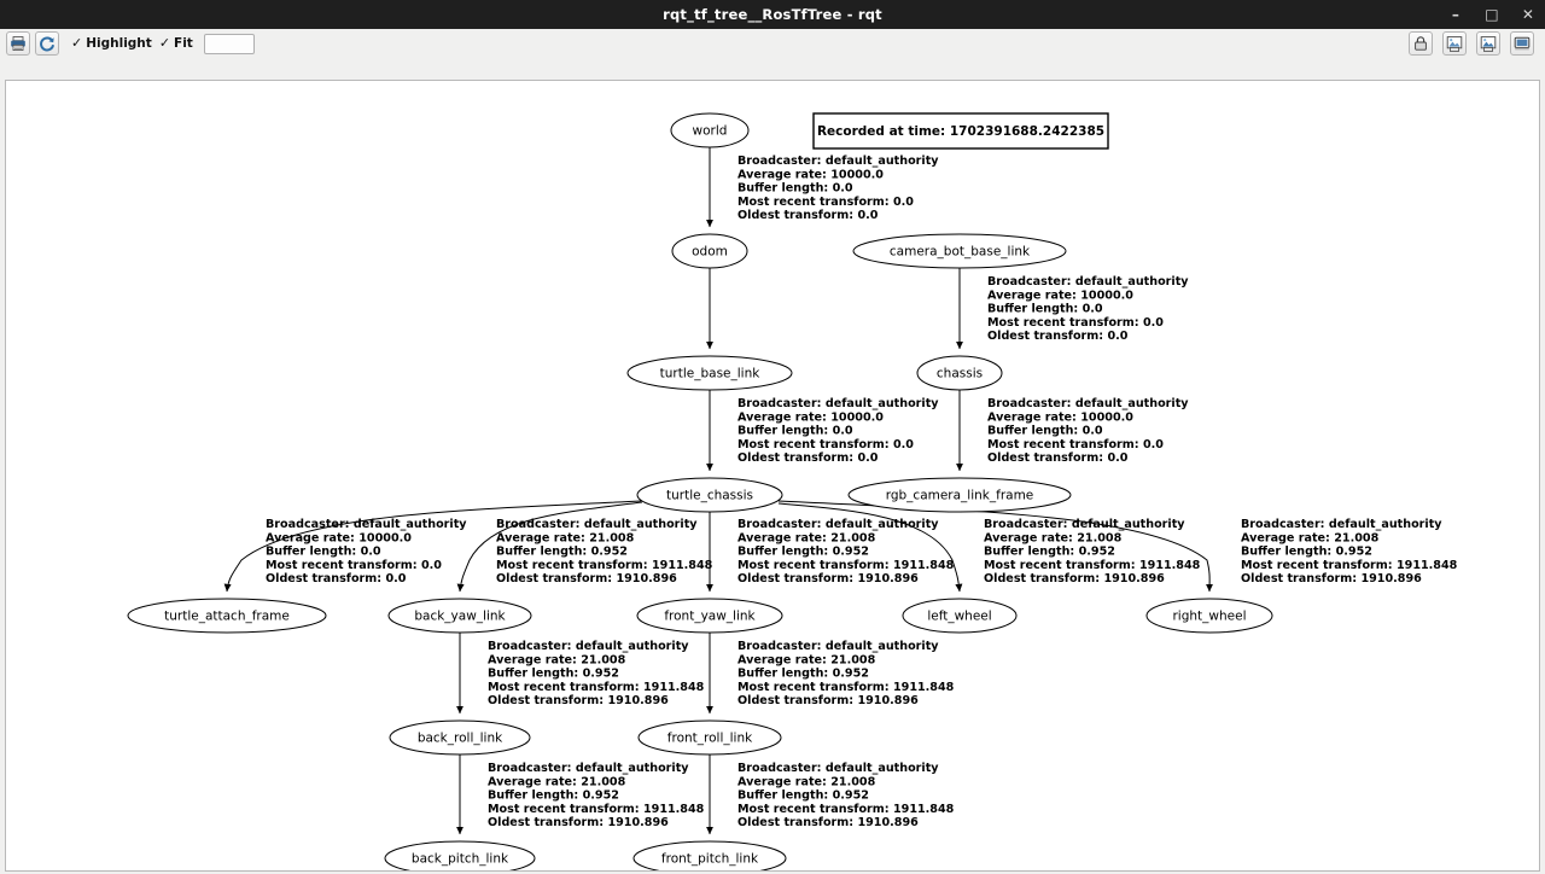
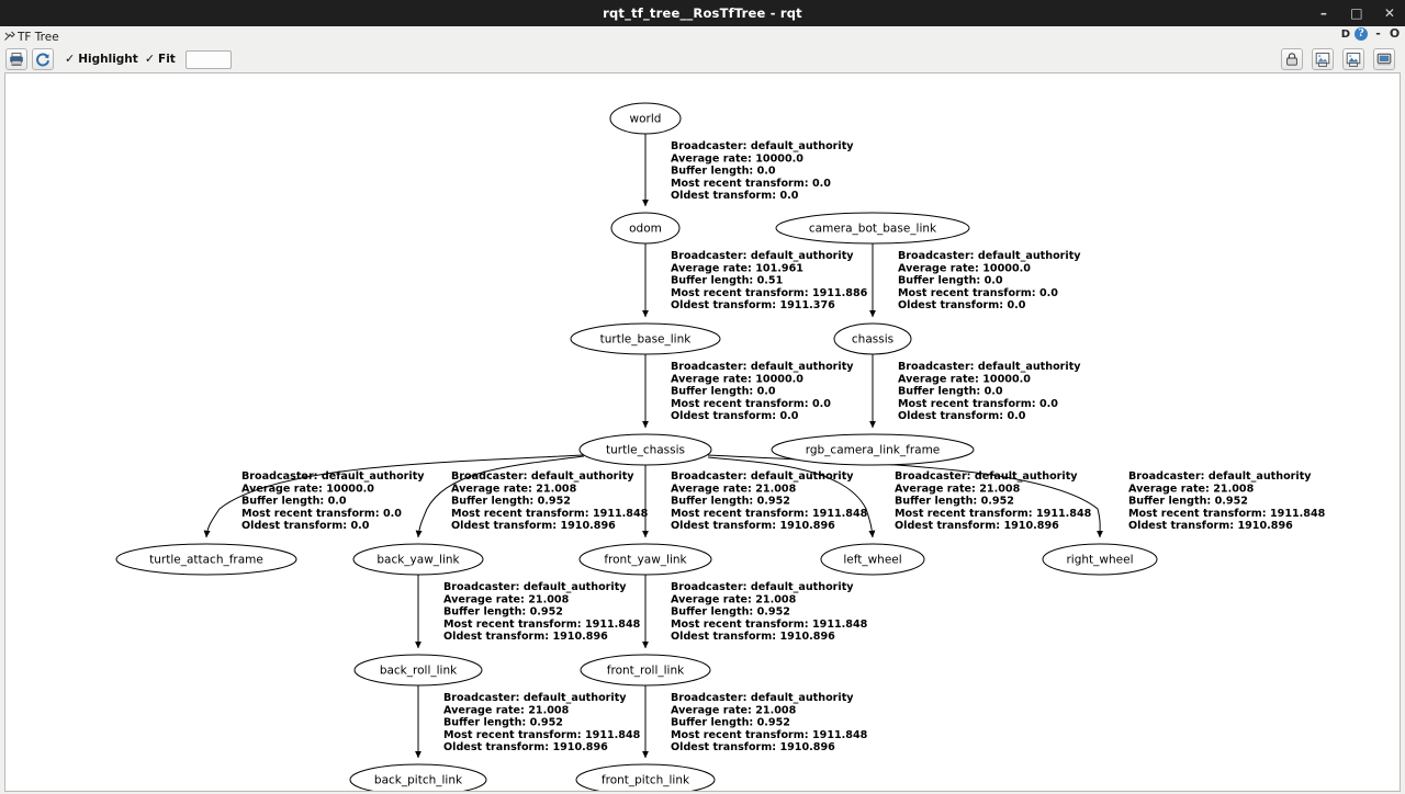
  rqt_tf_tree__RosTfTree - rqt
  –
  □
  ✕
+ TF Tree
+ D
+ ?
+ -
+ O
  ✓
  Highlight
  ✓
  Fit
  Broadcaster: default_authority Average rate: 10000.0 Buffer length: 0.0 Most recent transform: 0.0 Oldest transform: 0.0
+ Broadcaster: default_authority Average rate: 101.961 Buffer length: 0.51 Most recent transform: 1911.886 Oldest transform: 1911.376
  Broadcaster: default_authority Average rate: 10000.0 Buffer length: 0.0 Most recent transform: 0.0 Oldest transform: 0.0
  Broadcaster: default_authority Average rate: 10000.0 Buffer length: 0.0 Most recent transform: 0.0 Oldest transform: 0.0
  Broadcaster: default_authority Average rate: 10000.0 Buffer length: 0.0 Most recent transform: 0.0 Oldest transform: 0.0
  Broadcaster: default_authority Average rate: 10000.0 Buffer length: 0.0 Most recent transform: 0.0 Oldest transform: 0.0
  Broadcaster: default_authority Average rate: 21.008 Buffer length: 0.952 Most recent transform: 1911.848 Oldest transform: 1910.896
  Broadcaster: default_authority Average rate: 21.008 Buffer length: 0.952 Most recent transform: 1911.848 Oldest transform: 1910.896
  Broadcaster: default_authority Average rate: 21.008 Buffer length: 0.952 Most recent transform: 1911.848 Oldest transform: 1910.896
  Broadcaster: default_authority Average rate: 21.008 Buffer length: 0.952 Most recent transform: 1911.848 Oldest transform: 1910.896
  Broadcaster: default_authority Average rate: 21.008 Buffer length: 0.952 Most recent transform: 1911.848 Oldest transform: 1910.896
  Broadcaster: default_authority Average rate: 21.008 Buffer length: 0.952 Most recent transform: 1911.848 Oldest transform: 1910.896
  Broadcaster: default_authority Average rate: 21.008 Buffer length: 0.952 Most recent transform: 1911.848 Oldest transform: 1910.896
  Broadcaster: default_authority Average rate: 21.008 Buffer length: 0.952 Most recent transform: 1911.848 Oldest transform: 1910.896
  world
  odom
  camera_bot_base_link
  turtle_base_link
  chassis
  turtle_chassis
  rgb_camera_link_frame
  turtle_attach_frame
  back_yaw_link
  front_yaw_link
  left_wheel
  right_wheel
  back_roll_link
  front_roll_link
  back_pitch_link
  front_pitch_link
- Recorded at time: 1702391688.2422385
